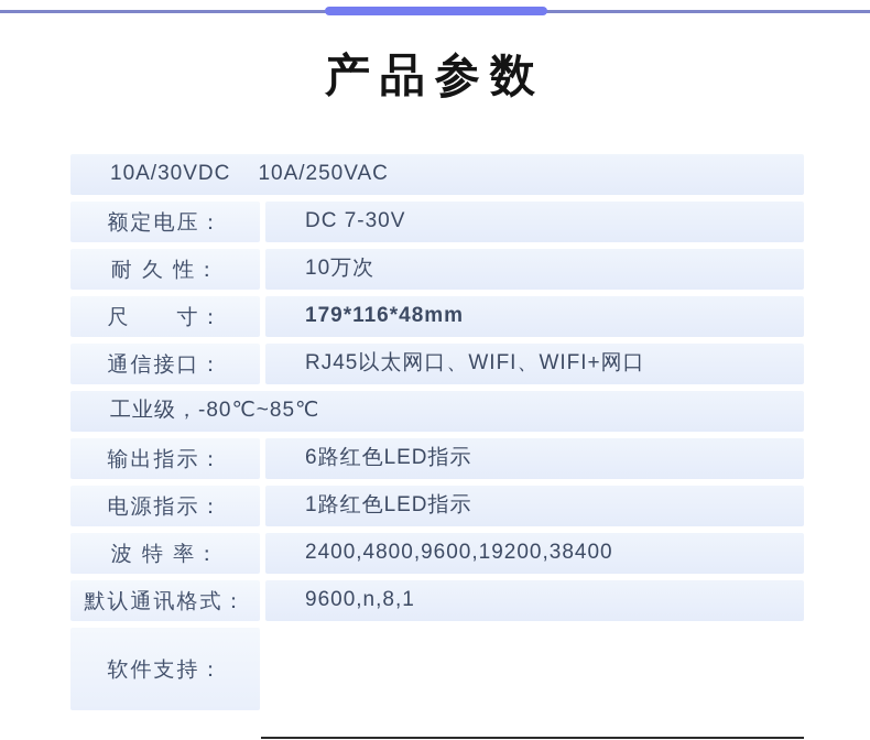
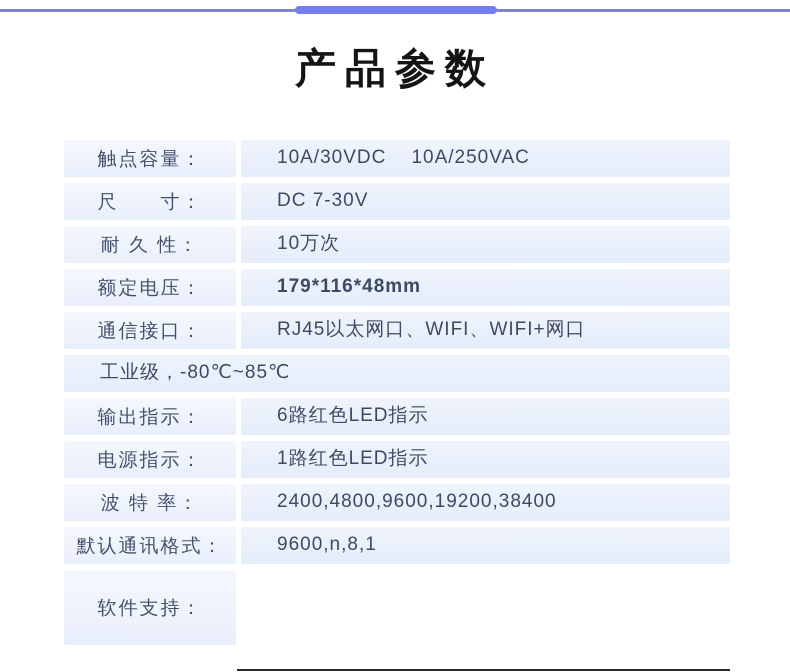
  产品参数
+ 触点容量：
  10A/30VDC 10A/250VAC
- 额定电压：
+ 尺 寸：
  DC 7-30V
  耐 久 性：
  10万次
- 尺 寸：
+ 额定电压：
  179*116*48mm
  通信接口：
  RJ45以太网口、WIFI、WIFI+网口
  工业级，-80℃~85℃
  输出指示：
  6路红色LED指示
  电源指示：
  1路红色LED指示
  波 特 率：
  2400,4800,9600,19200,38400
  默认通讯格式：
  9600,n,8,1
  软件支持：
